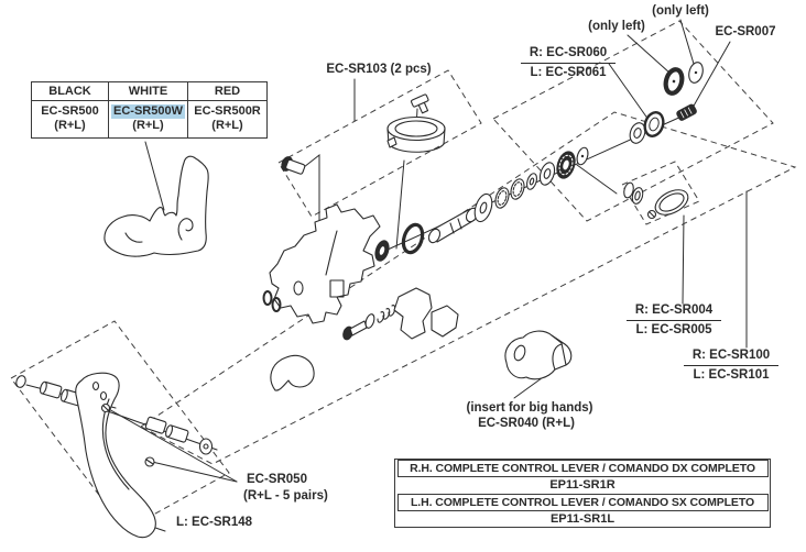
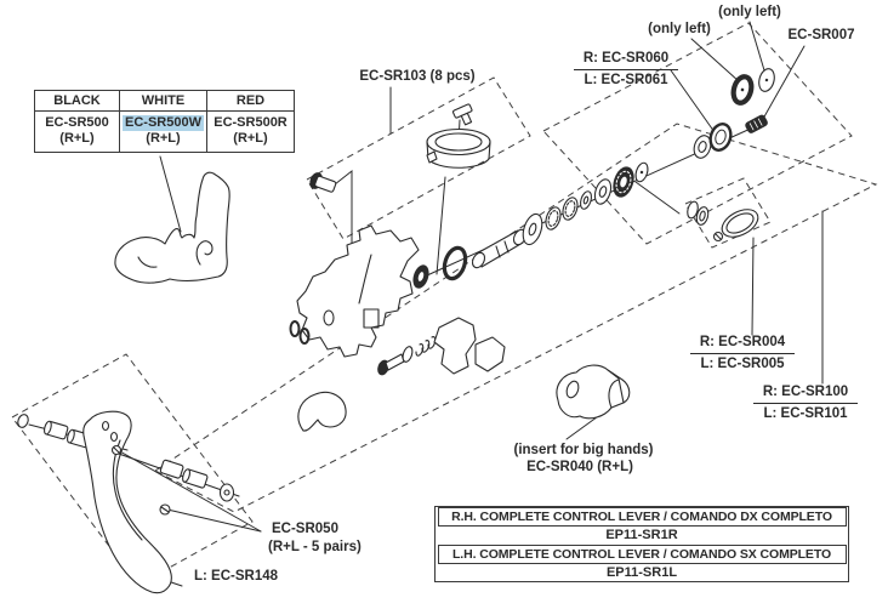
  BLACK
  WHITE
  RED
  EC-SR500
  (R+L)
  EC-SR500W
  (R+L)
  EC-SR500R
  (R+L)
- EC-SR103 (2 pcs)
+ EC-SR103 (8 pcs)
  (only left)
  (only left)
  EC-SR007
  R: EC-SR060
  L: EC-SR061
  R: EC-SR004
  L: EC-SR005
  R: EC-SR100
  L: EC-SR101
  L: EC-SR148
  (insert for big hands)
  EC-SR040 (R+L)
  EC-SR050
  (R+L - 5 pairs)
  R.H. COMPLETE CONTROL LEVER / COMANDO DX COMPLETO
  EP11-SR1R
  L.H. COMPLETE CONTROL LEVER / COMANDO SX COMPLETO
  EP11-SR1L
